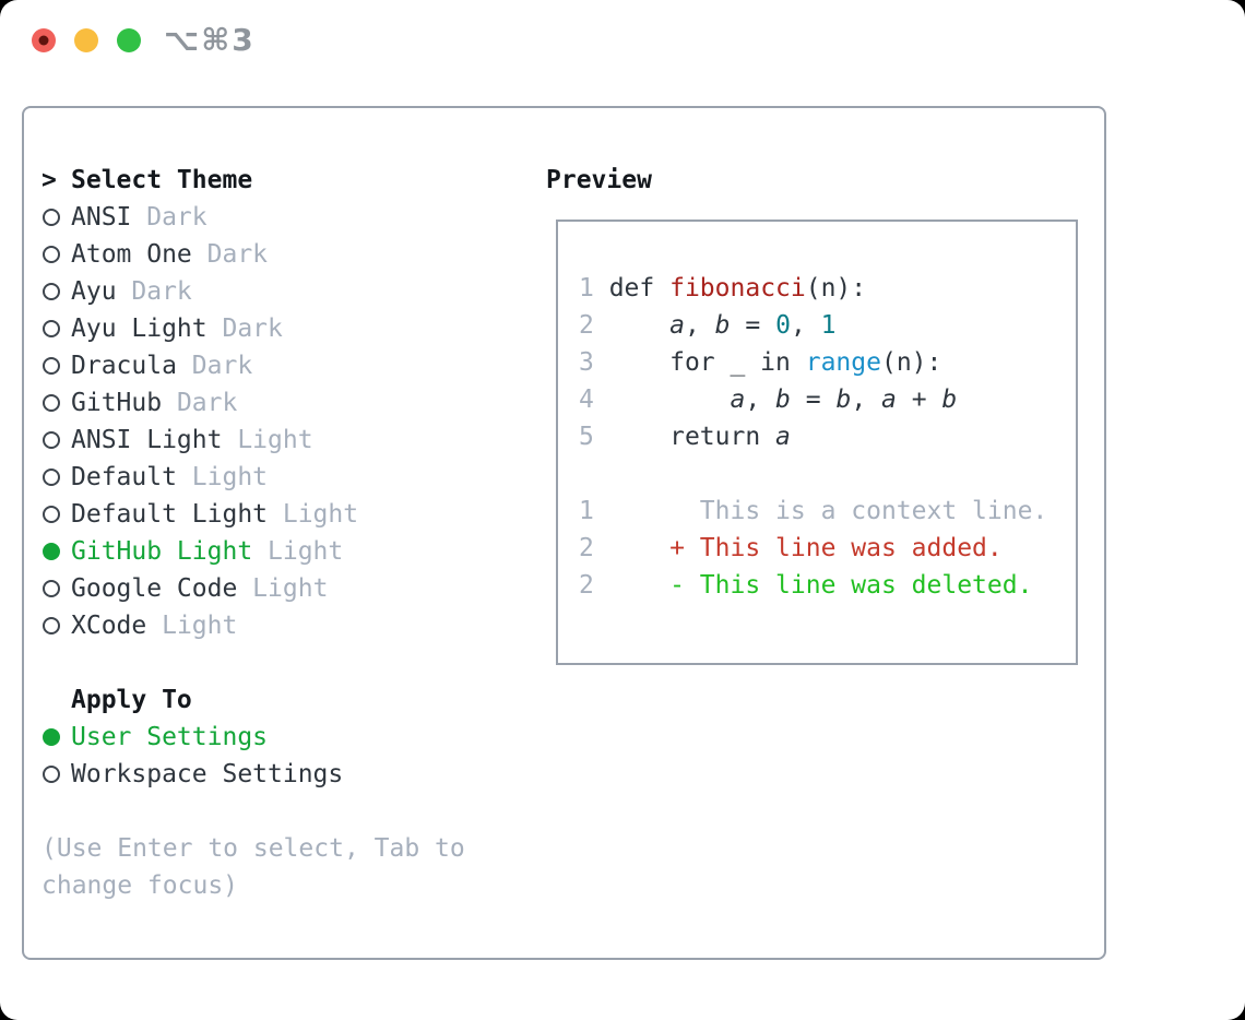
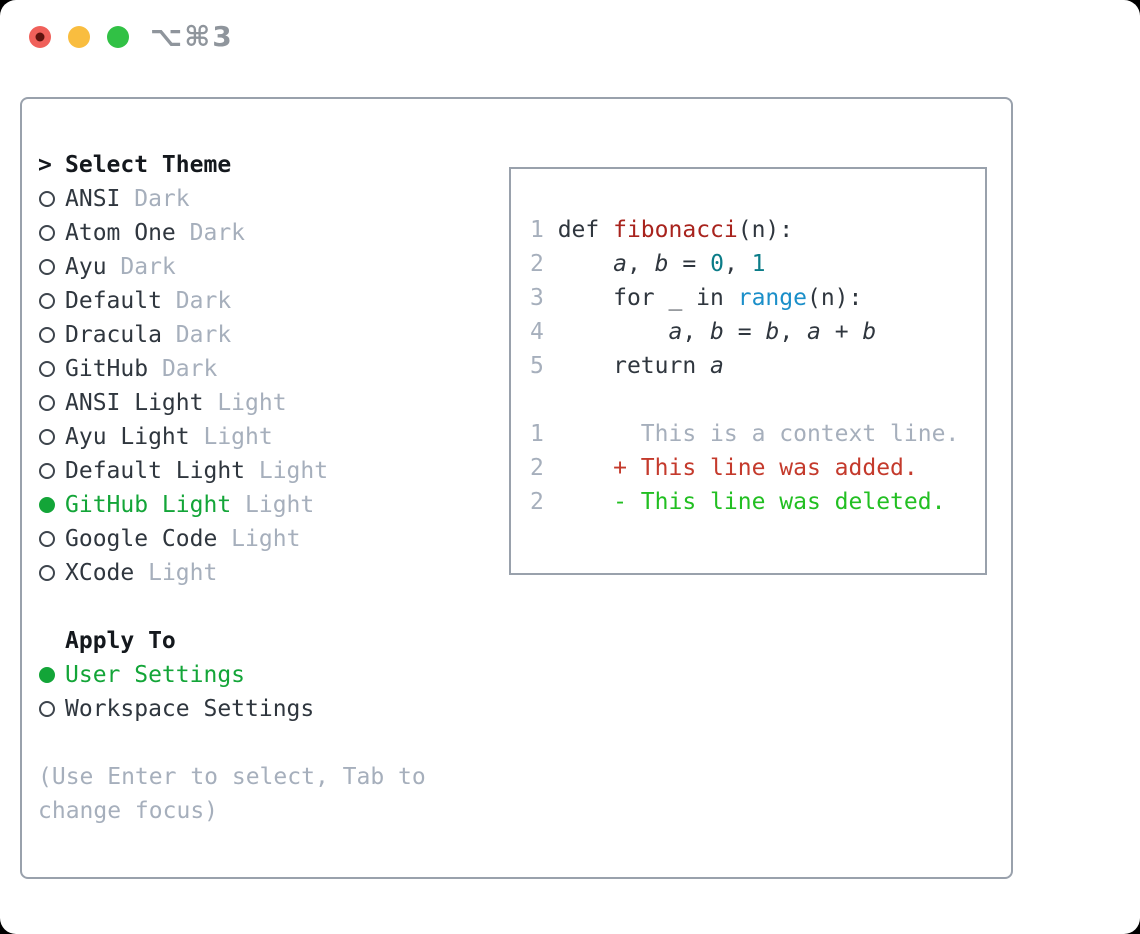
  ⌥⌘3
  >
  Select Theme
  ANSI
  Dark
  Atom One
  Dark
  Ayu
  Dark
- Ayu Light
+ Default
  Dark
  Dracula
  Dark
  GitHub
  Dark
  ANSI Light
  Light
- Default
+ Ayu Light
  Light
  Default Light
  Light
  GitHub Light
  Light
  Google Code
  Light
  XCode
  Light
  Apply To
  User Settings
  Workspace Settings
  (Use Enter to select, Tab to change focus)
- Preview
  1
  def
  fibonacci
  (n):
  2
  a
  ,
  b
  =
  0
  ,
  1
  3
  for _ in
  range
  (n):
  4
  a
  ,
  b
  =
  b
  ,
  a
  +
  b
  5
  return
  a
  1
  This is a context line.
  2
  + This line was added.
  2
  - This line was deleted.
